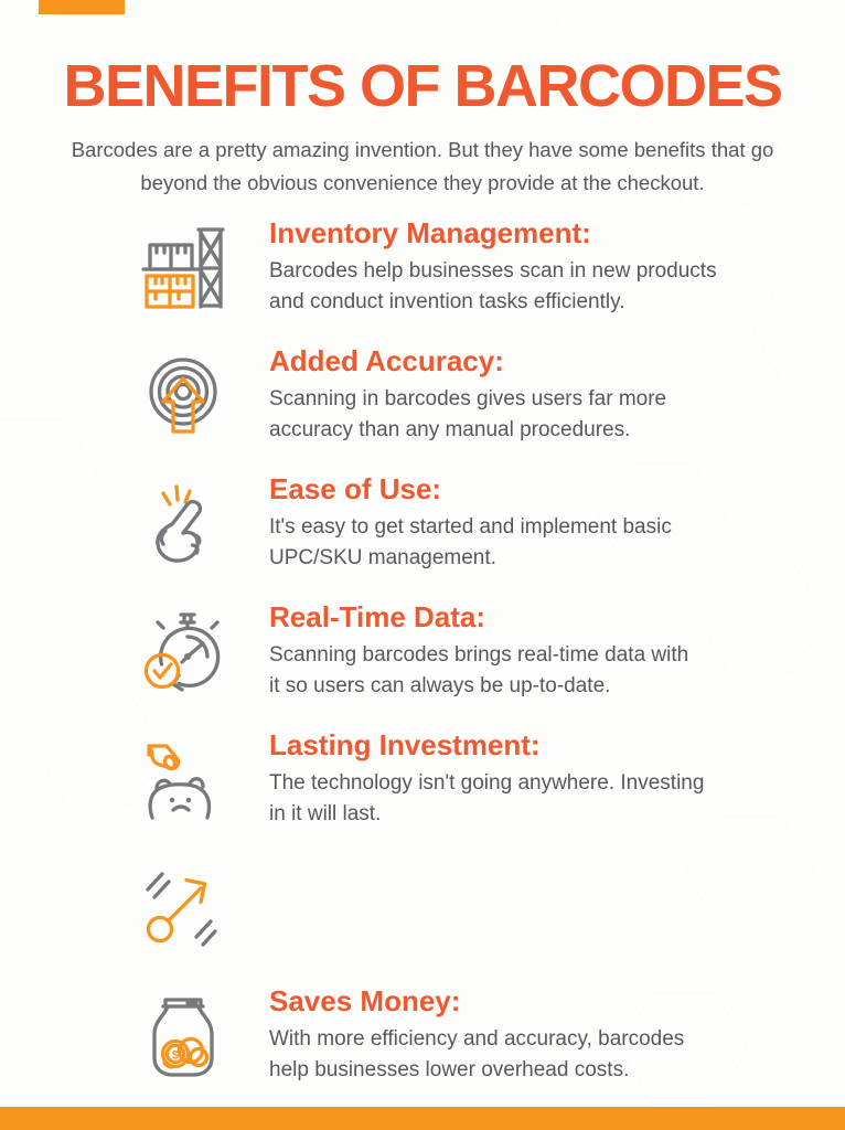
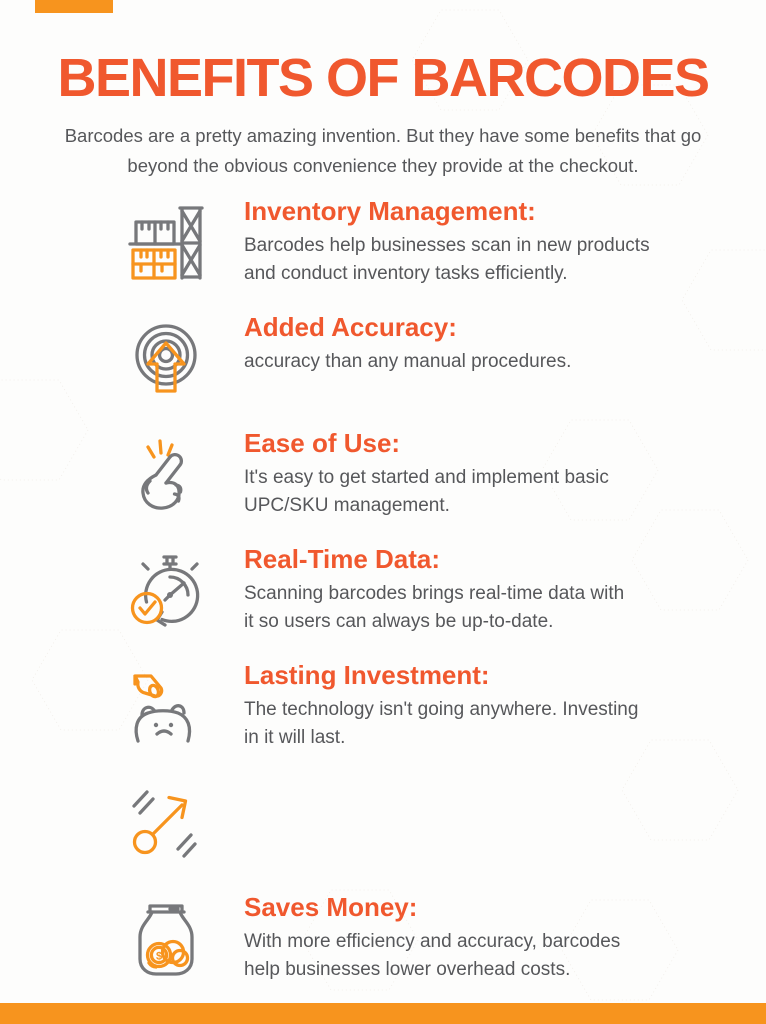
  BENEFITS OF BARCODES
  Barcodes are a pretty amazing invention. But they have some benefits that go
  beyond the obvious convenience they provide at the checkout.
  Inventory Management:
  Barcodes help businesses scan in new products
- and conduct invention tasks efficiently.
+ and conduct inventory tasks efficiently.
  Added Accuracy:
- Scanning in barcodes gives users far more
  accuracy than any manual procedures.
  Ease of Use:
  It's easy to get started and implement basic
  UPC/SKU management.
  Real-Time Data:
  Scanning barcodes brings real-time data with
  it so users can always be up-to-date.
  Lasting Investment:
  The technology isn't going anywhere. Investing
  in it will last.
  $
  Saves Money:
  With more efficiency and accuracy, barcodes
  help businesses lower overhead costs.
